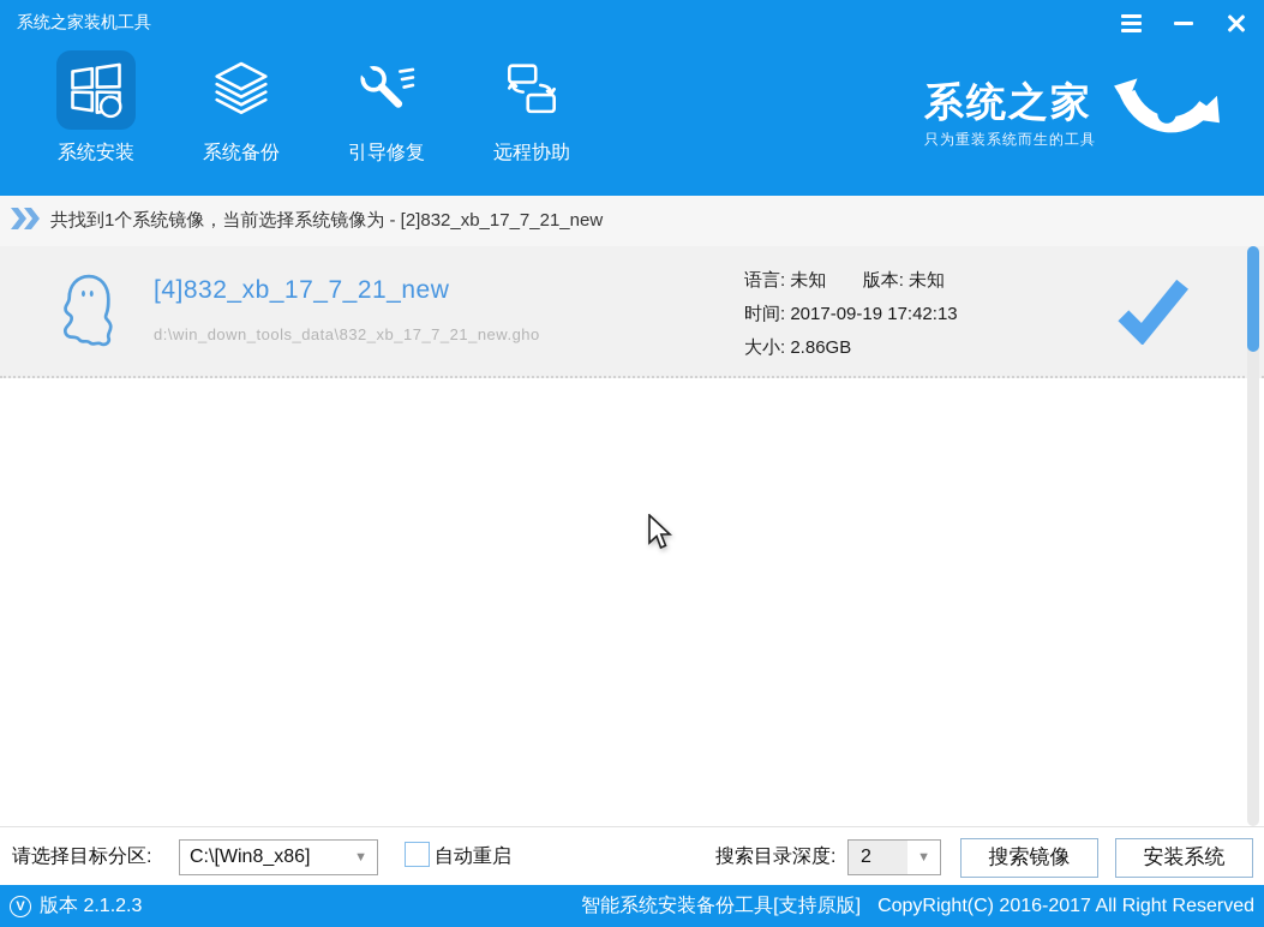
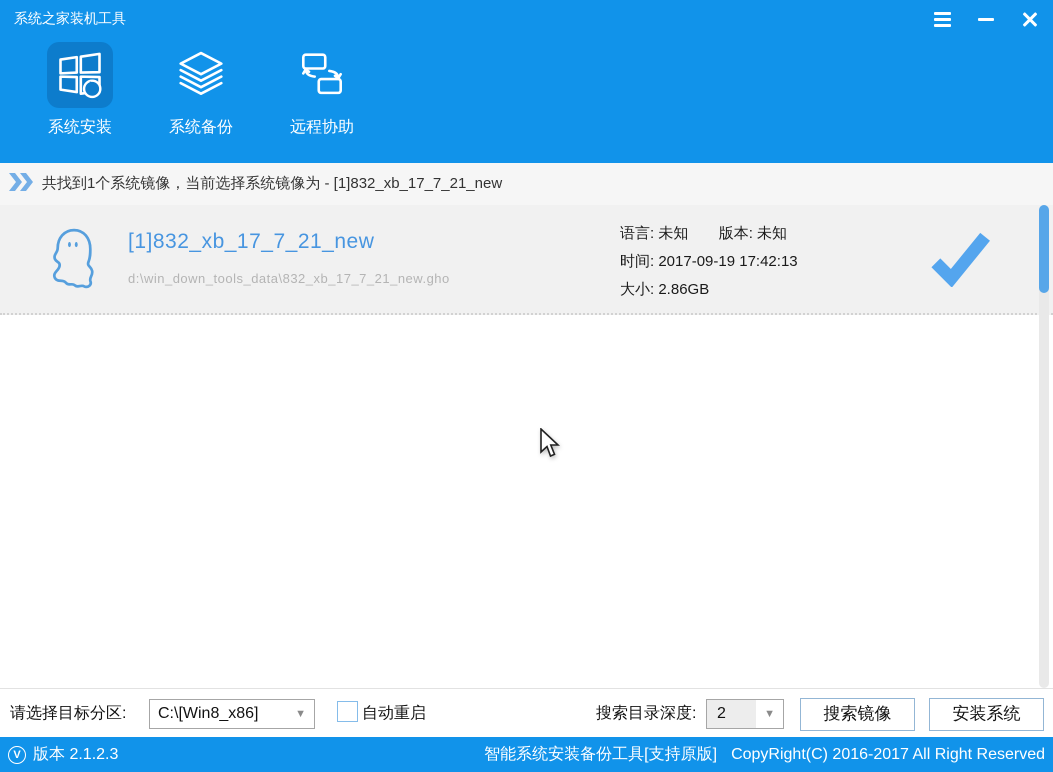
  系统之家装机工具
  系统安装
  系统备份
- 引导修复
  远程协助
- 系统之家
- 只为重装系统而生的工具
- 共找到1个系统镜像，当前选择系统镜像为 - [2]832_xb_17_7_21_new
+ 共找到1个系统镜像，当前选择系统镜像为 - [1]832_xb_17_7_21_new
- [4]832_xb_17_7_21_new
+ [1]832_xb_17_7_21_new
  d:\win_down_tools_data\832_xb_17_7_21_new.gho
  语言: 未知 版本: 未知
  时间: 2017-09-19 17:42:13
  大小: 2.86GB
  请选择目标分区:
  C:\[Win8_x86]
  ▼
  自动重启
  搜索目录深度:
  2
  ▼
  搜索镜像
  安装系统
  V
  版本 2.1.2.3
  智能系统安装备份工具[支持原版]
  CopyRight(C) 2016-2017 All Right Reserved
